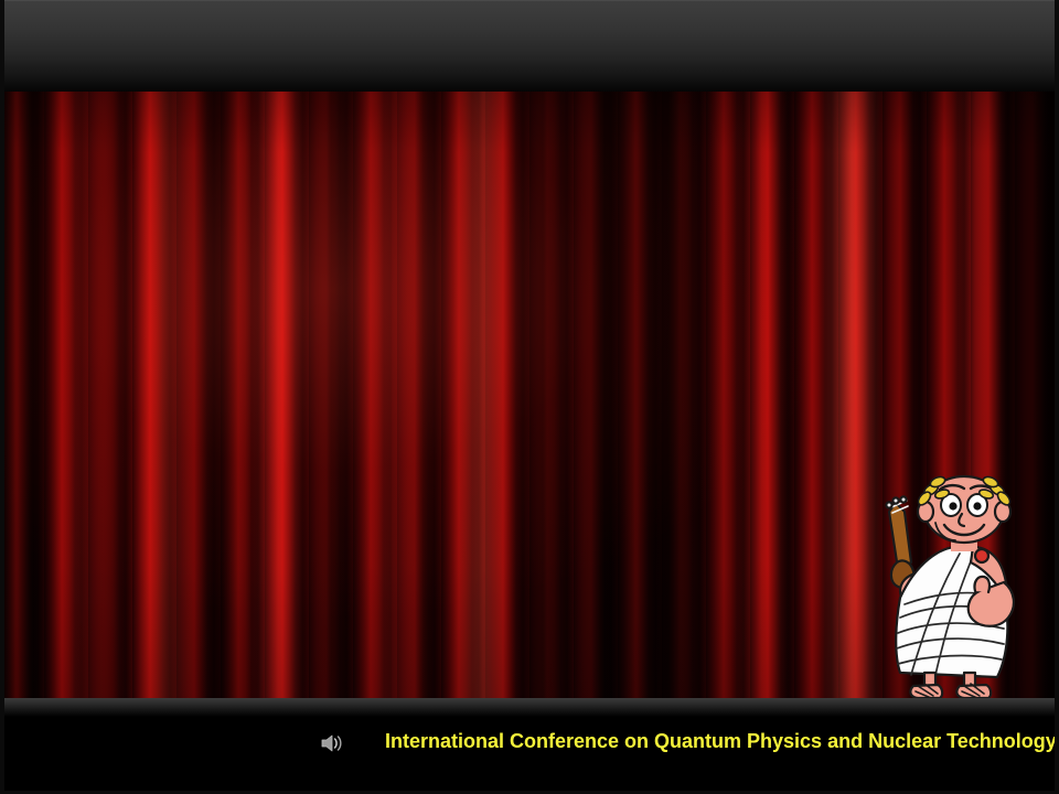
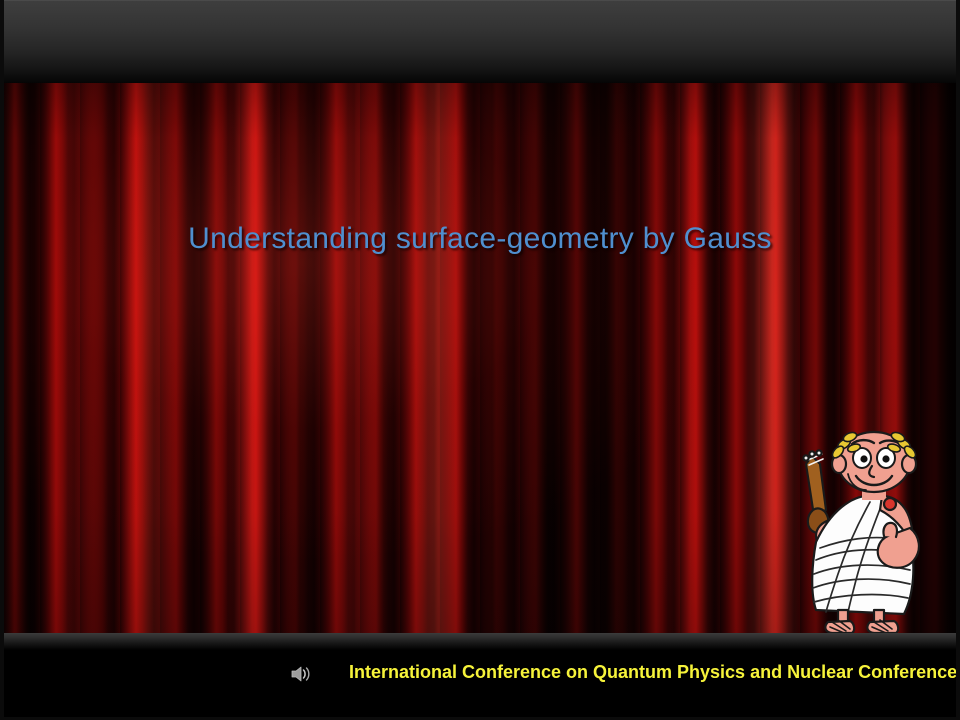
+ Understanding surface-geometry by Gauss
- International Conference on Quantum Physics and Nuclear Technology
+ International Conference on Quantum Physics and Nuclear Conference
